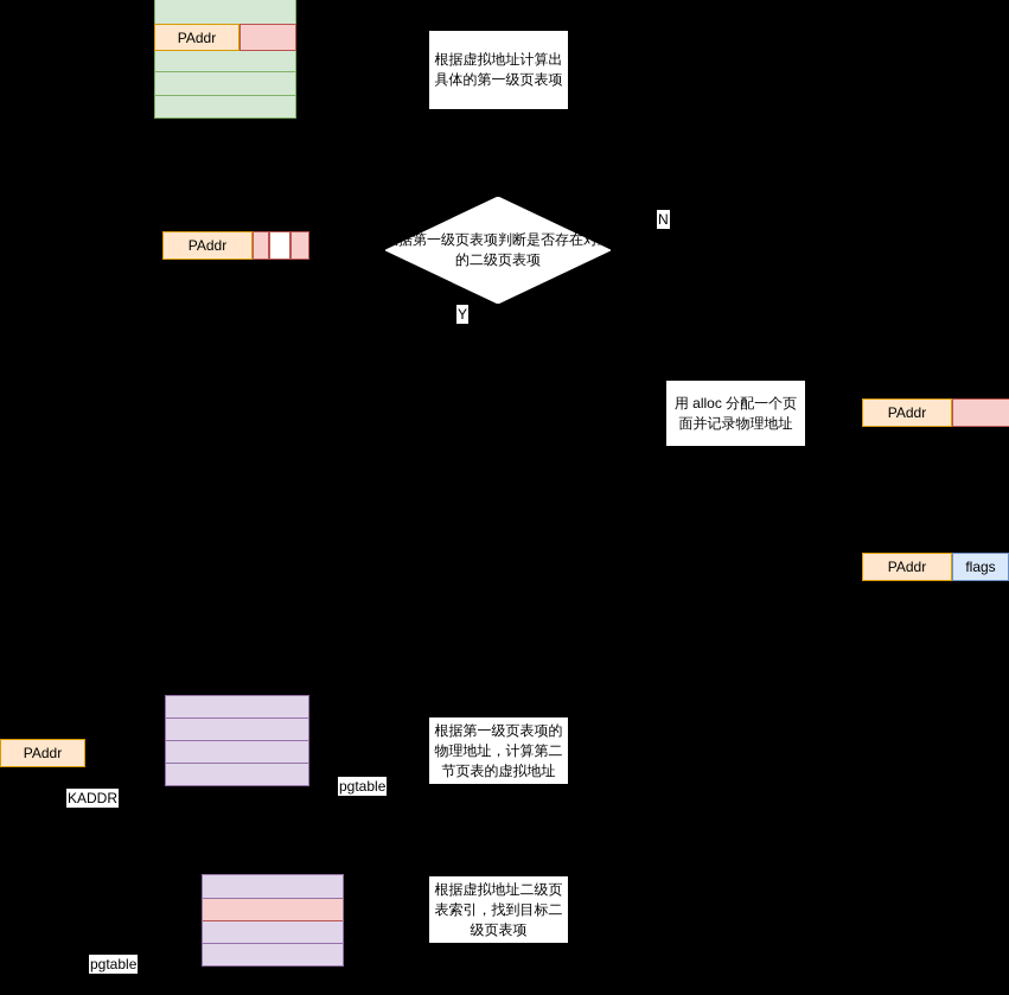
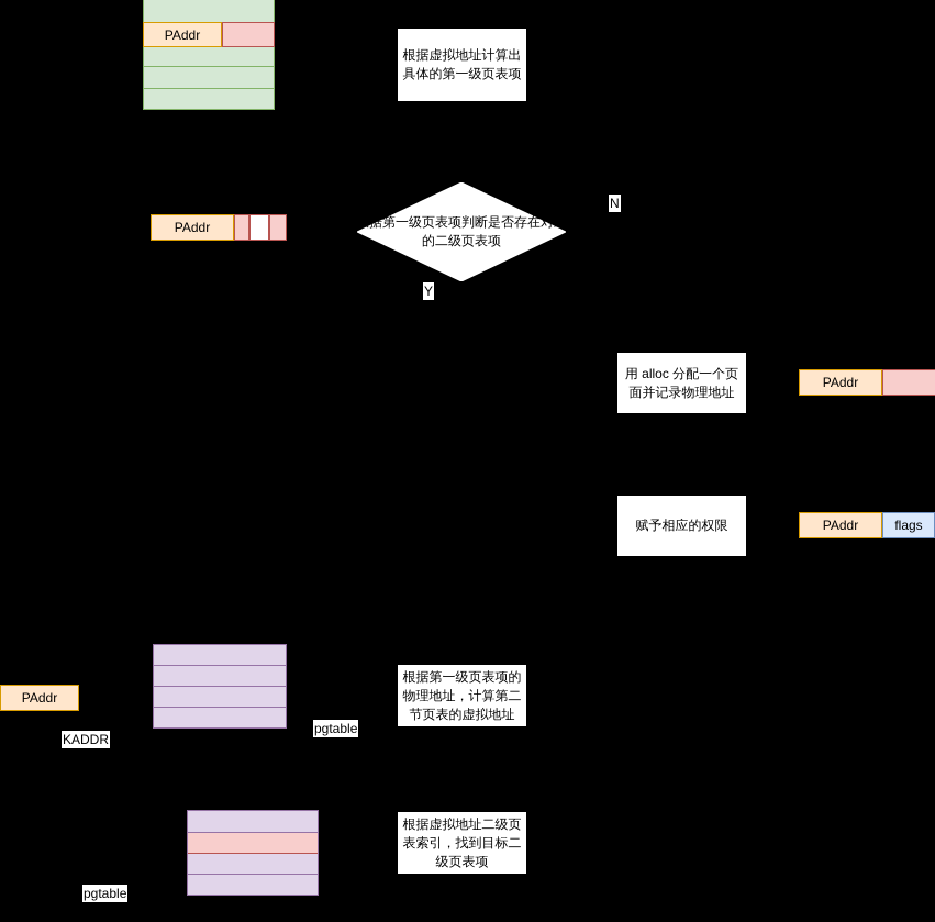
  PAddr
  根据虚拟地址计算出具体的第一级页表项
  PAddr
  根据第一级页表项判断是否存在对应的二级页表项
  N
  Y
  用 alloc 分配一个页面并记录物理地址
  PAddr
+ 赋予相应的权限
  PAddr
  flags
  PAddr
  KADDR
  pgtable
  根据第一级页表项的物理地址，计算第二节页表的虚拟地址
  pgtable
  根据虚拟地址二级页表索引，找到目标二级页表项
